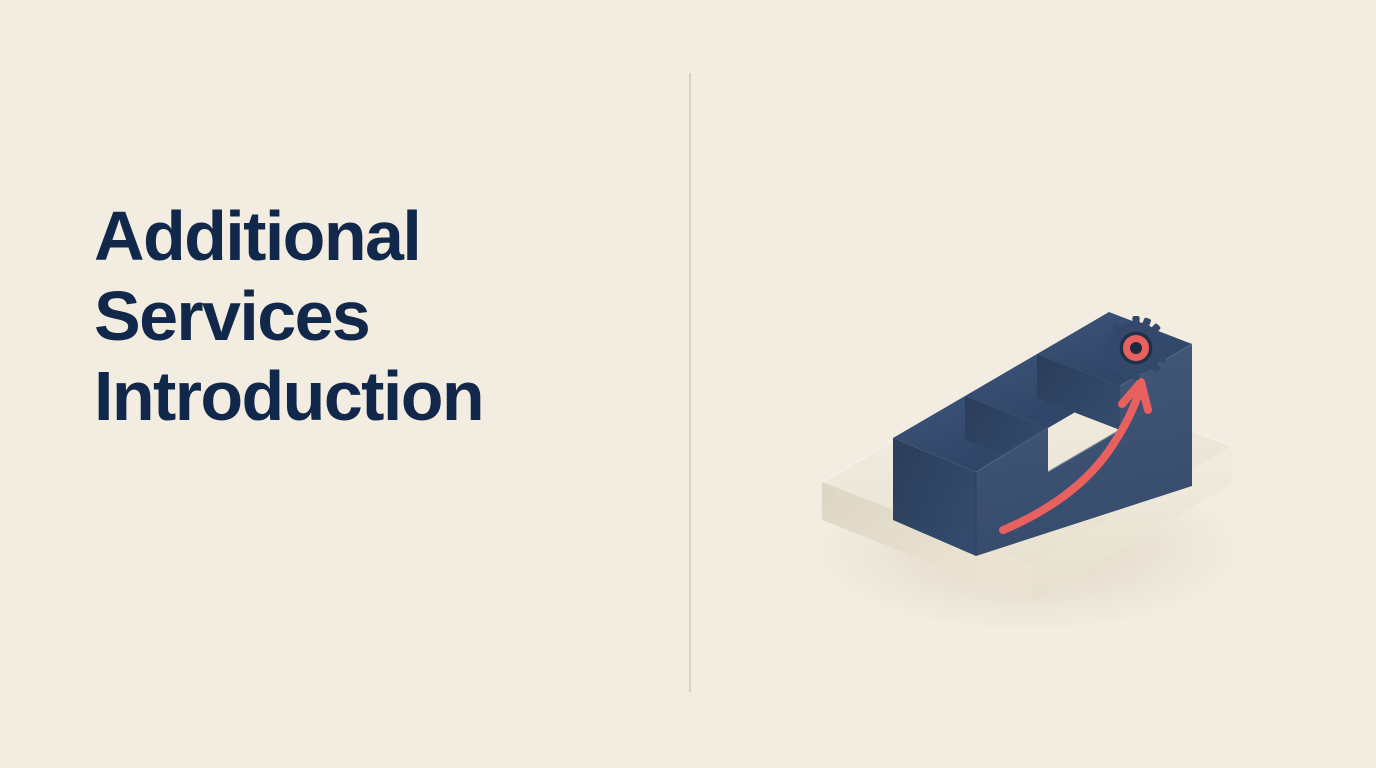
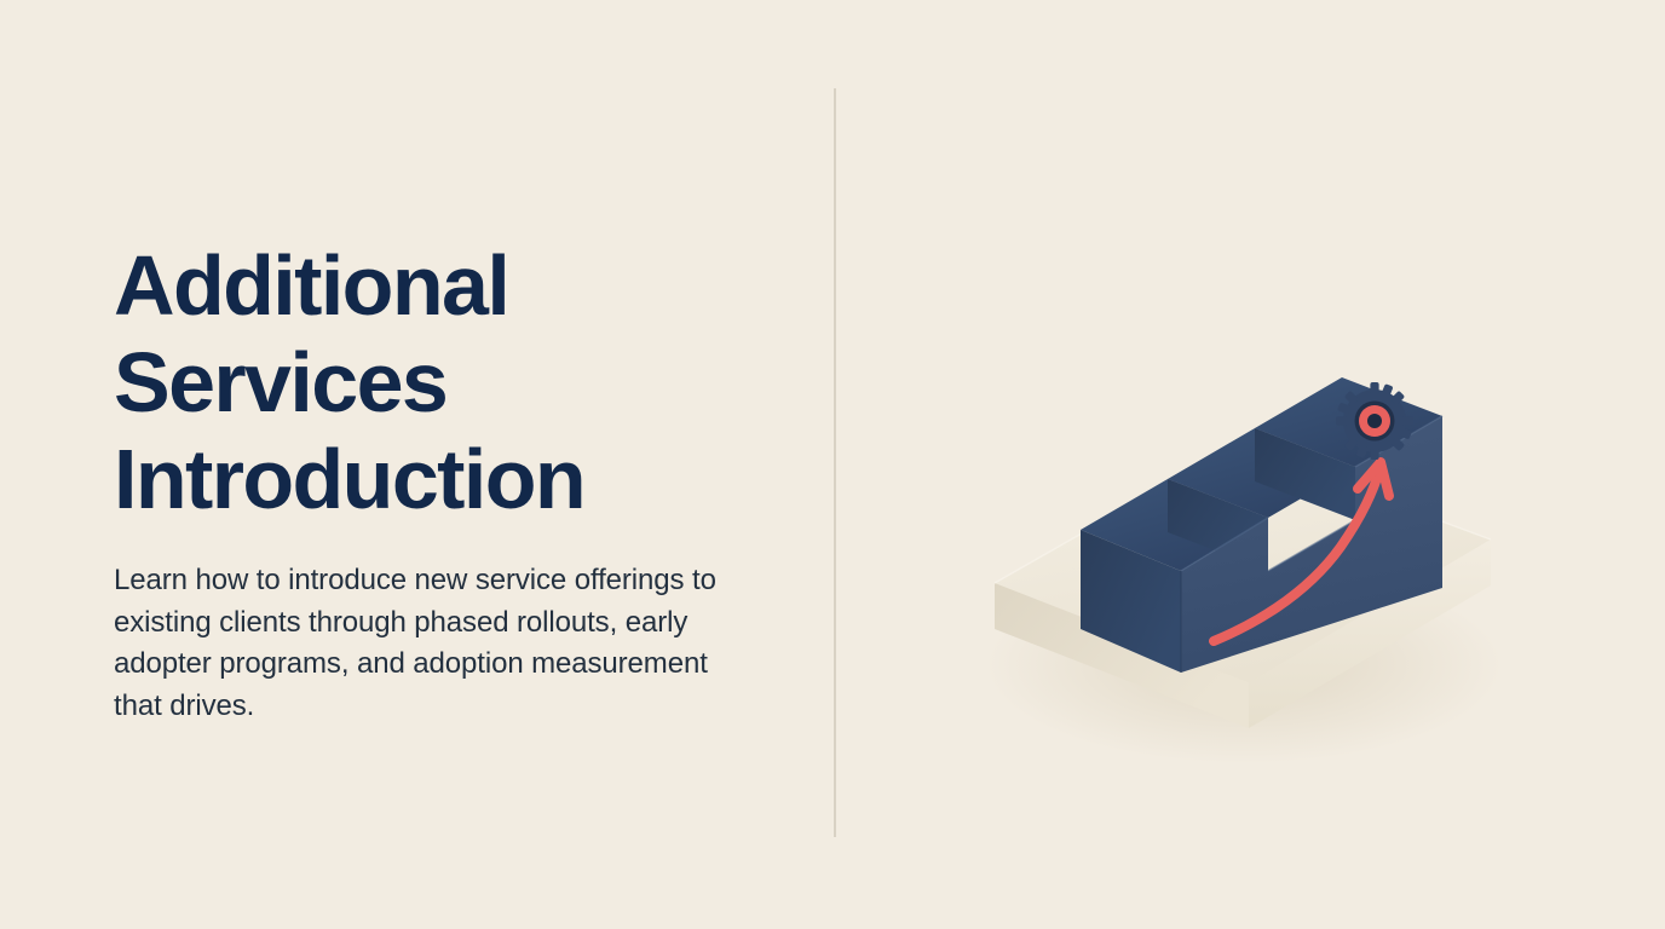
  Additional
  Services
  Introduction
+ Learn how to introduce new service offerings to existing clients through phased rollouts, early adopter programs, and adoption measurement that drives.
